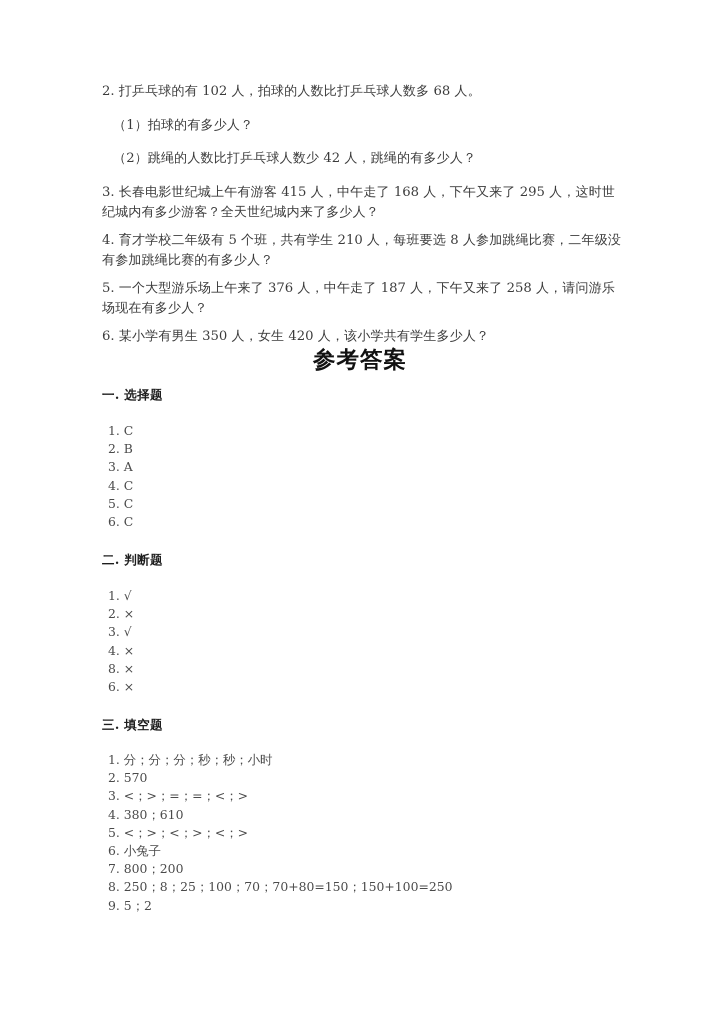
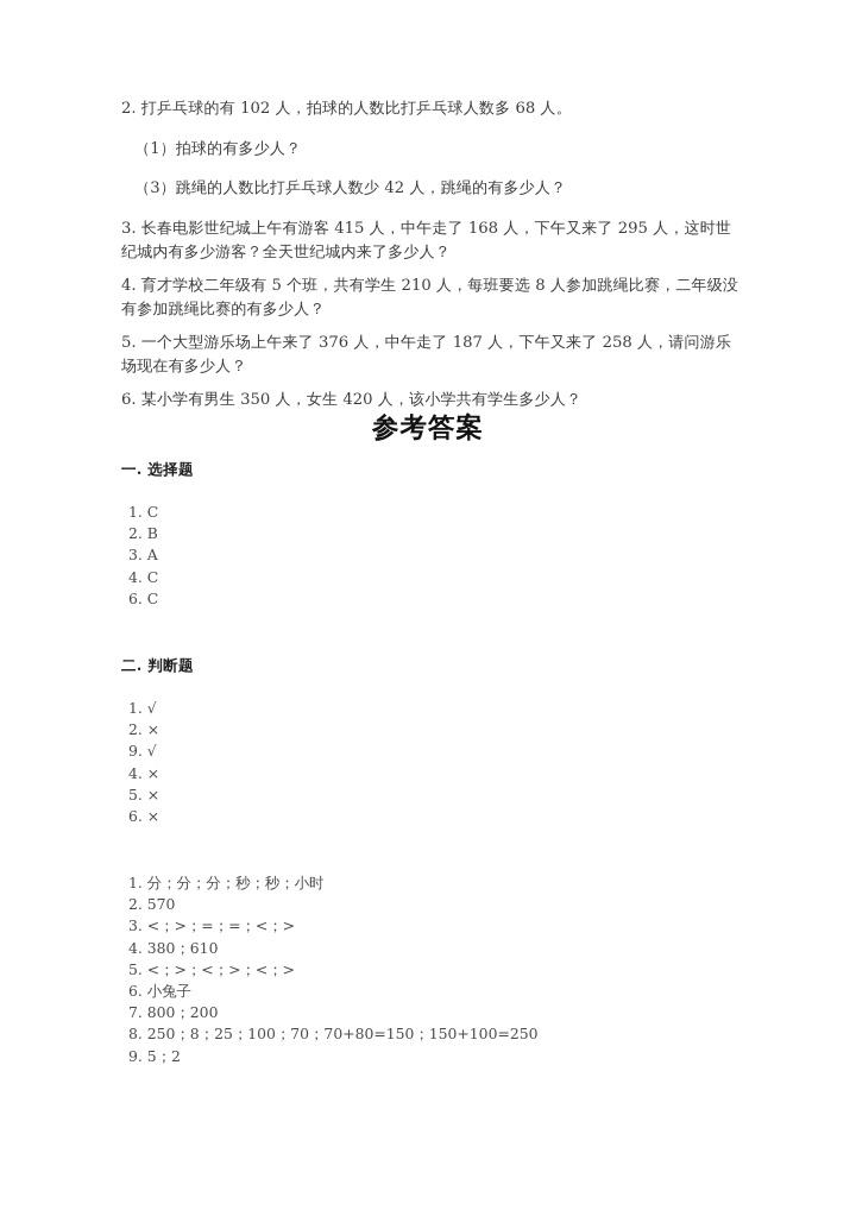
  2. 打乒乓球的有 102 人，拍球的人数比打乒乓球人数多 68 人。
  （1）拍球的有多少人？
- （2）跳绳的人数比打乒乓球人数少 42 人，跳绳的有多少人？
+ （3）跳绳的人数比打乒乓球人数少 42 人，跳绳的有多少人？
  3. 长春电影世纪城上午有游客 415 人，中午走了 168 人，下午又来了 295 人，这时世纪城内有多少游客？全天世纪城内来了多少人？
  4. 育才学校二年级有 5 个班，共有学生 210 人，每班要选 8 人参加跳绳比赛，二年级没有参加跳绳比赛的有多少人？
  5. 一个大型游乐场上午来了 376 人，中午走了 187 人，下午又来了 258 人，请问游乐场现在有多少人？
  6. 某小学有男生 350 人，女生 420 人，该小学共有学生多少人？
  参考答案
  一. 选择题
  1. C
  2. B
  3. A
  4. C
- 5. C
  6. C
  二. 判断题
  1. √
  2. ×
- 3. √
+ 9. √
  4. ×
- 8. ×
+ 5. ×
  6. ×
- 三. 填空题
  1. 分；分；分；秒；秒；小时
  2. 570
  3. <；>；=；=；<；>
  4. 380；610
  5. <；>；<；>；<；>
  6. 小兔子
  7. 800；200
  8. 250；8；25；100；70；70+80=150；150+100=250
  9. 5；2
